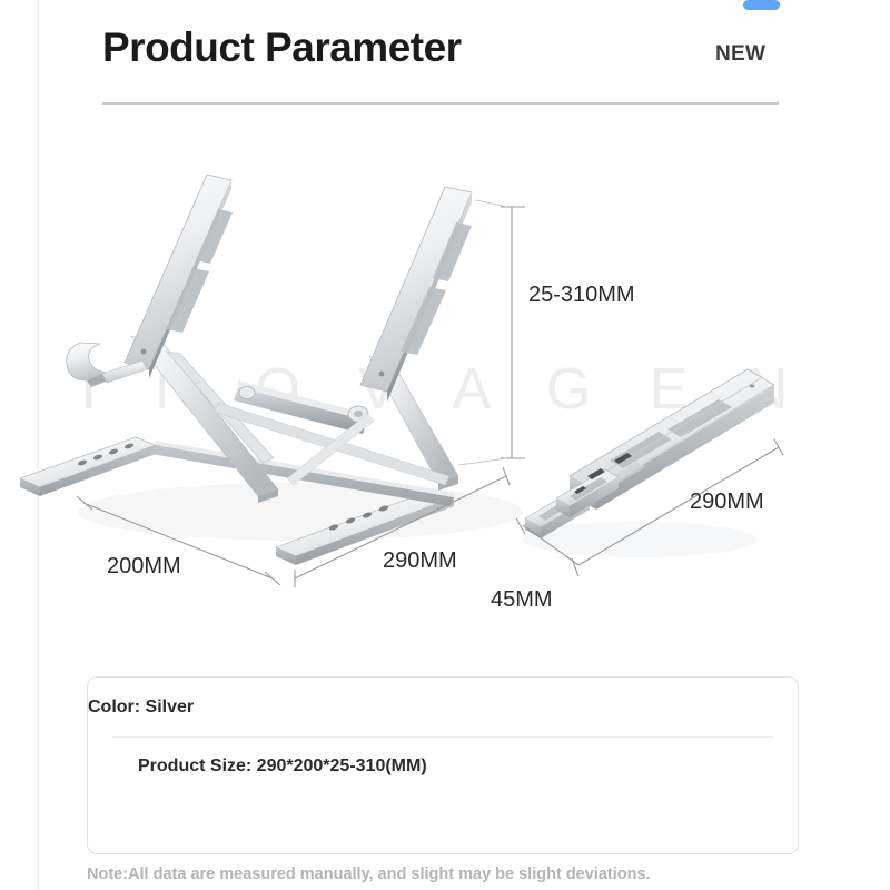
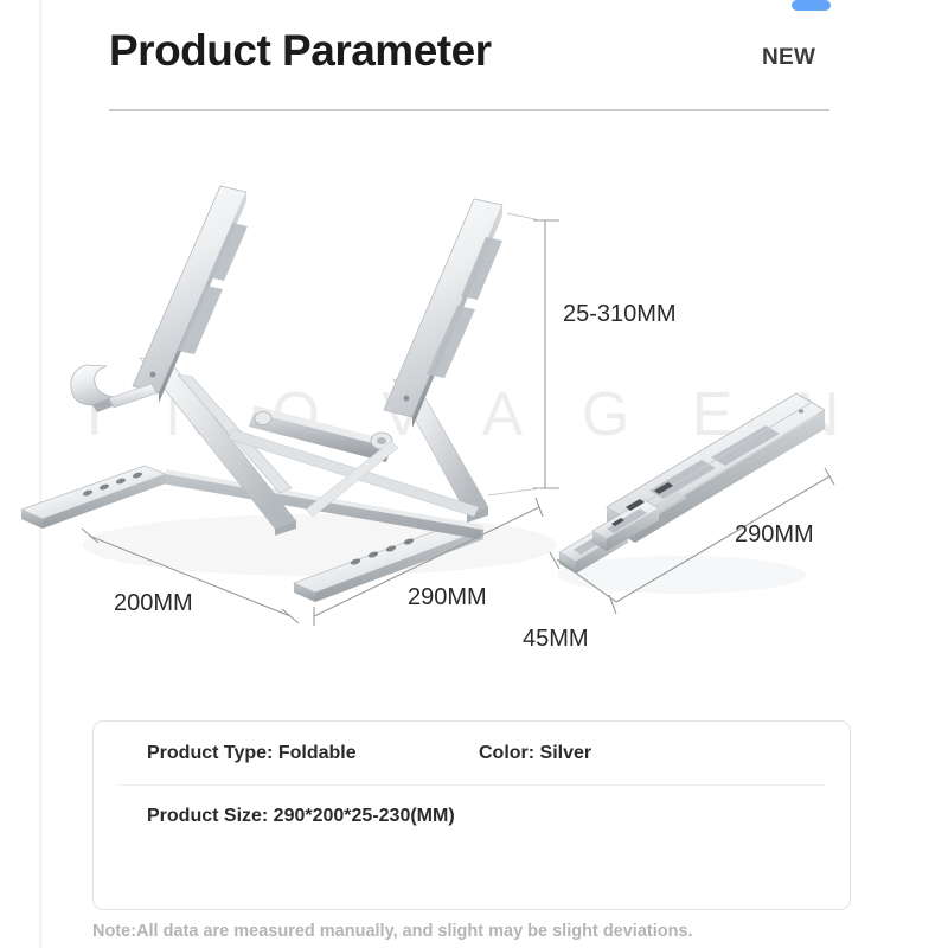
  Product Parameter
  NEW
  I O A G E N
  25-310MM
  200MM
  290MM
  290MM
  45MM
+ Product Type: Foldable
  Color: Silver
- Product Size: 290*200*25-310(MM)
+ Product Size: 290*200*25-230(MM)
  Note:All data are measured manually, and slight may be slight deviations.
